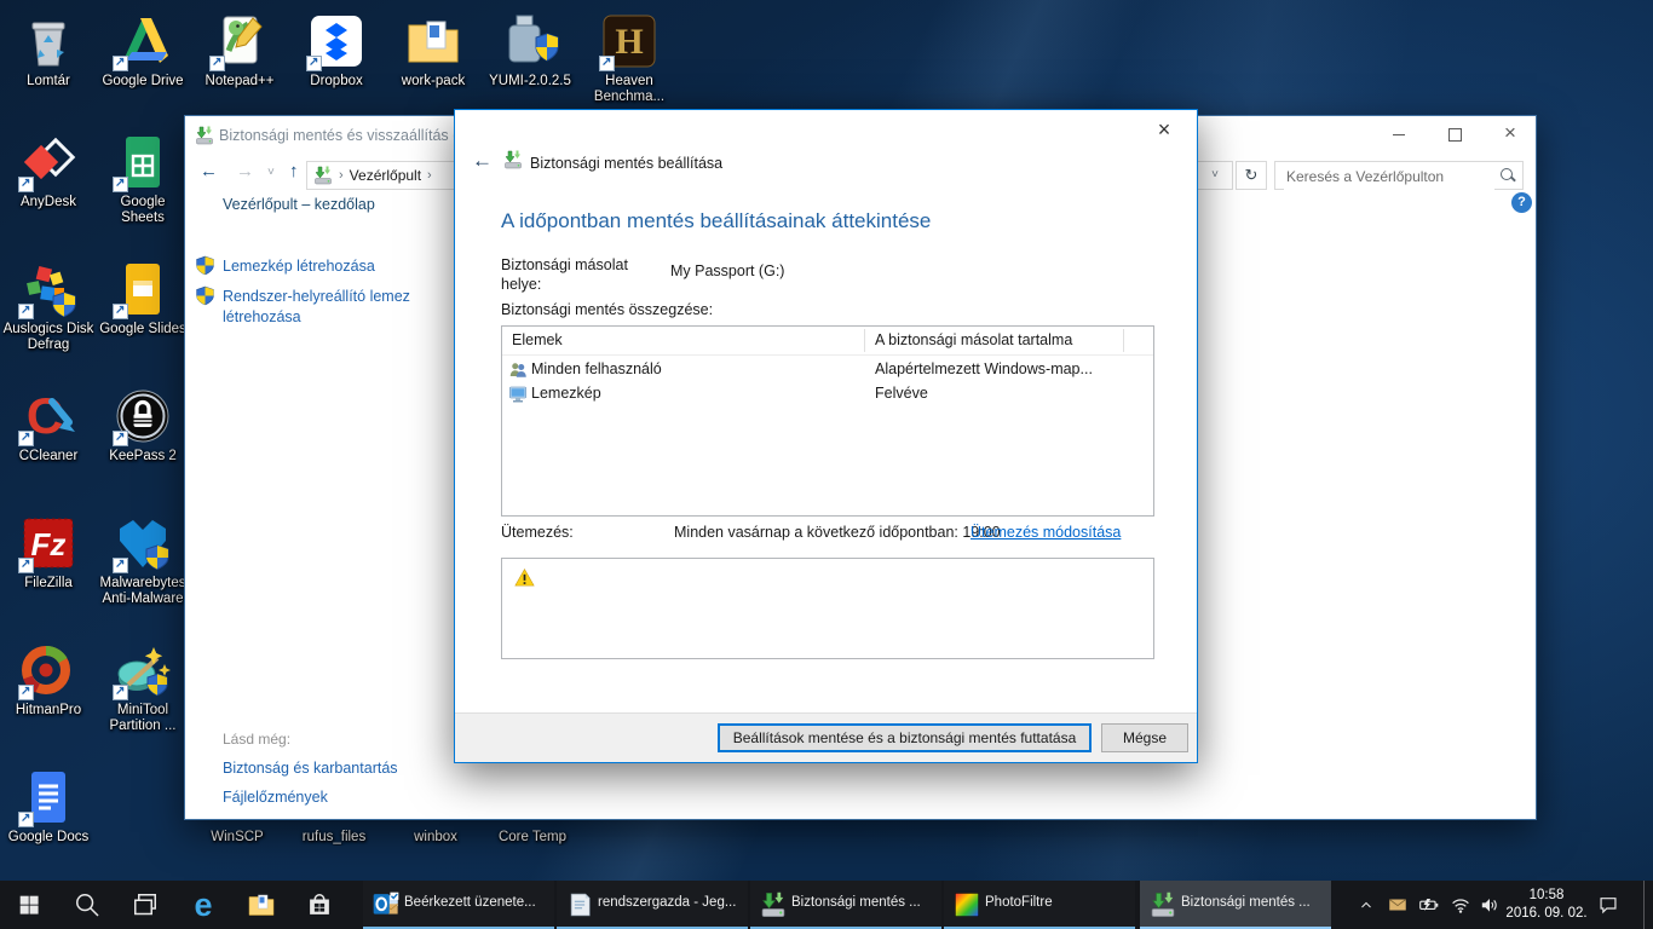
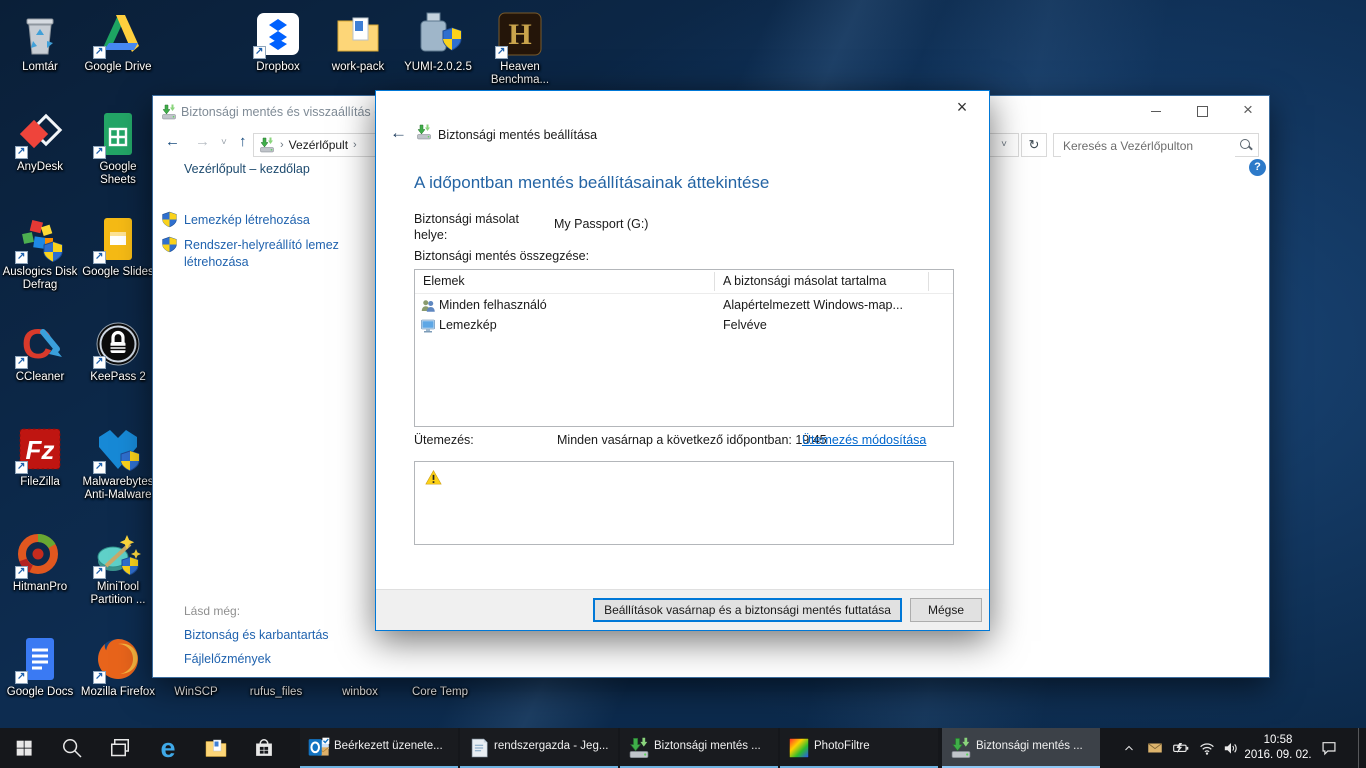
  Lomtár
  Google Drive
- Notepad++
  Dropbox
  work-pack
  YUMI-2.0.2.5
  Heaven Benchma...
  AnyDesk
  Google Sheets
  Auslogics Disk Defrag
  Google Slides
  CCleaner
  KeePass 2
  FileZilla
  Malwarebytes Anti-Malware
  HitmanPro
  MiniTool Partition ...
  Google Docs
+ Mozilla Firefox
  WinSCP
  rufus_files
  winbox
  Core Temp
  Biztonsági mentés és visszaállítás
  ←
  →
  ˅
  ↑
  ›
  Vezérlőpult
  ›
  ˅
  Keresés a Vezérlőpulton
  ?
  Vezérlőpult – kezdőlap
  Lemezkép létrehozása
  Rendszer-helyreállító lemez létrehozása
  Lásd még:
  Biztonság és karbantartás
  Fájlelőzmények
  ←
  Biztonsági mentés beállítása
  A időpontban mentés beállításainak áttekintése
  Biztonsági másolat helye:
  My Passport (G:)
  Biztonsági mentés összegzése:
  Elemek
  A biztonsági másolat tartalma
  Minden felhasználó
  Alapértelmezett Windows-map...
  Lemezkép
  Felvéve
  Ütemezés:
- Minden vasárnap a következő időpontban: 19:00
+ Minden vasárnap a következő időpontban: 19:45
  Ütemezés módosítása
- Beállítások mentése és a biztonsági mentés futtatása
+ Beállítások vasárnap és a biztonsági mentés futtatása
  Mégse
  e
  Beérkezett üzenete...
  rendszergazda - Jeg...
  Biztonsági mentés ...
  PhotoFiltre
  Biztonsági mentés ...
  10:58
  2016. 09. 02.
